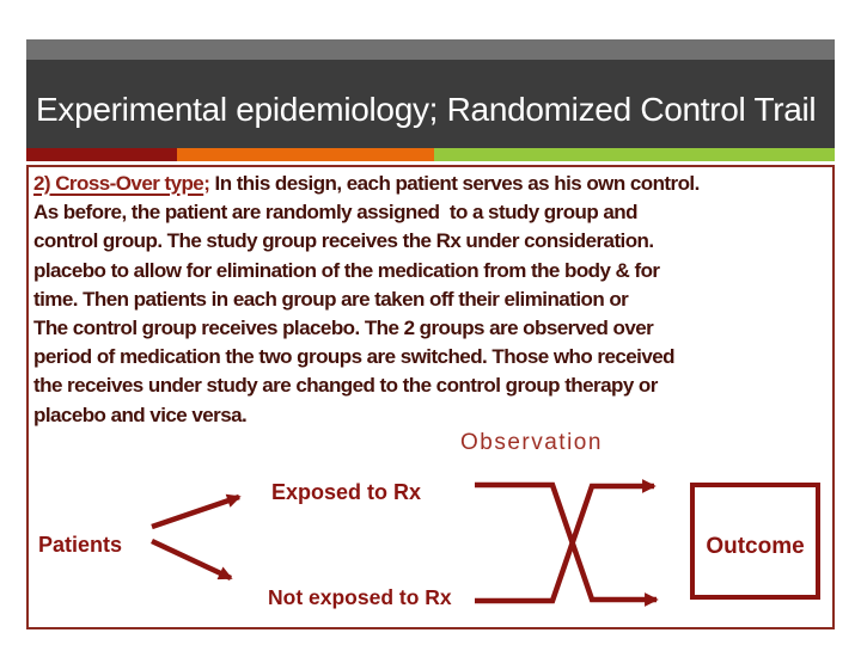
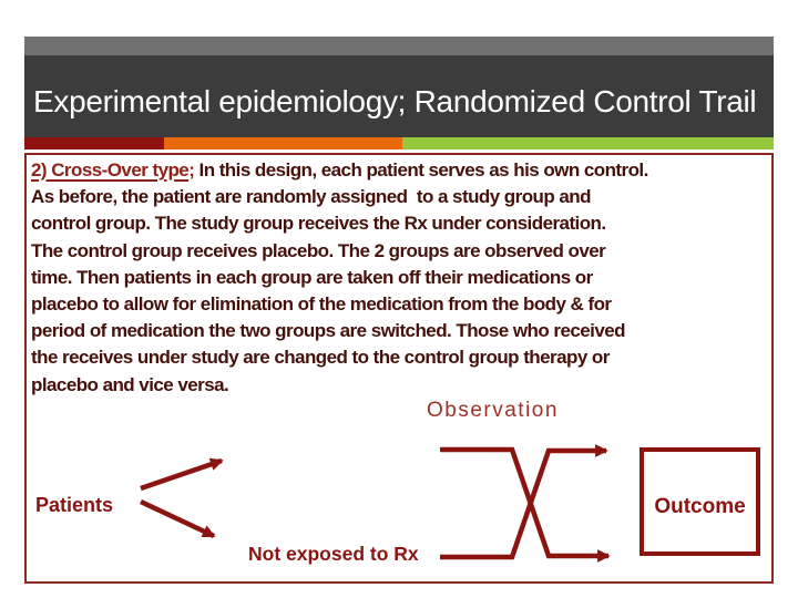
  Experimental epidemiology; Randomized Control Trail
  2) Cross-Over type; In this design, each patient serves as his own control.
  As before, the patient are randomly assigned to a study group and
  control group. The study group receives the Rx under consideration.
- placebo to allow for elimination of the medication from the body & for
+ The control group receives placebo. The 2 groups are observed over
- time. Then patients in each group are taken off their elimination or
+ time. Then patients in each group are taken off their medications or
- The control group receives placebo. The 2 groups are observed over
+ placebo to allow for elimination of the medication from the body & for
  period of medication the two groups are switched. Those who received
  the receives under study are changed to the control group therapy or
  placebo and vice versa.
  Observation
  Patients
- Exposed to Rx
  Not exposed to Rx
  Outcome
